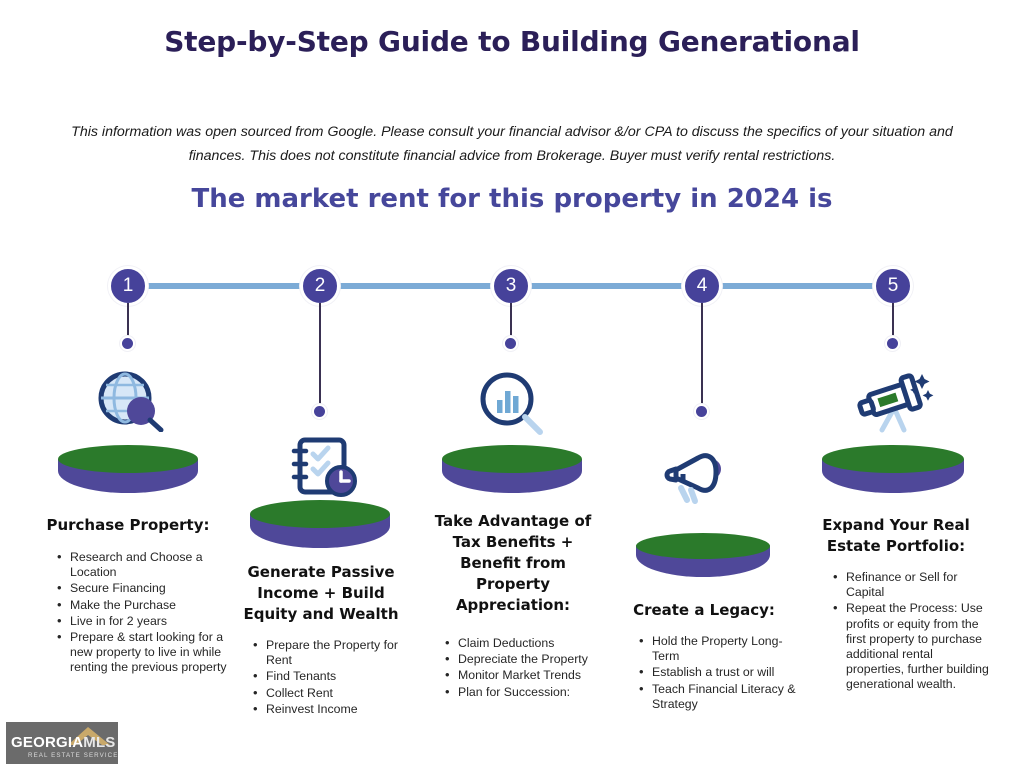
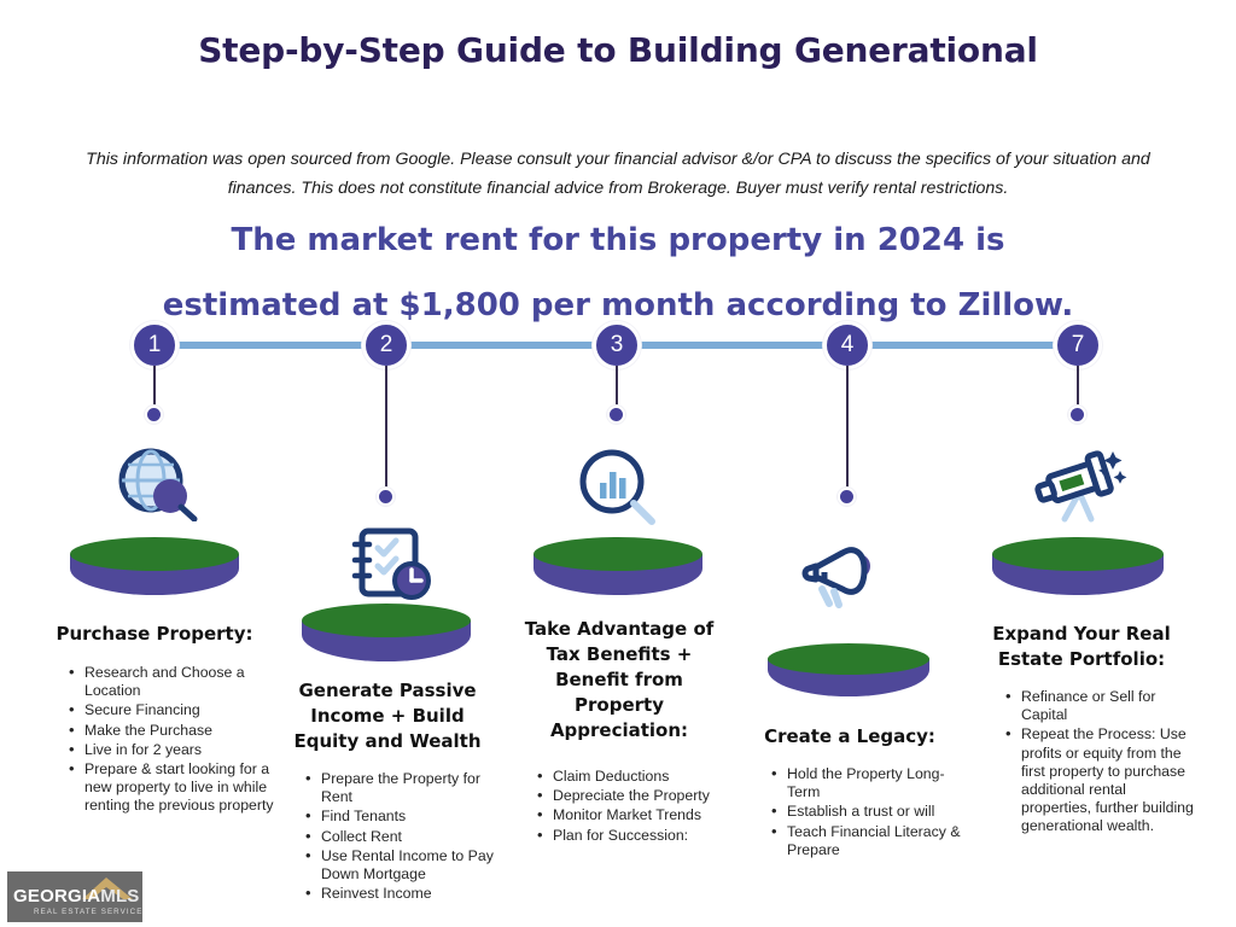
  Step-by-Step Guide to Building Generational
  This information was open sourced from Google. Please consult your financial advisor &/or CPA to discuss the specifics of your situation and finances. This does not constitute financial advice from Brokerage. Buyer must verify rental restrictions.
  The market rent for this property in 2024 is
+ estimated at $1,800 per month according to Zillow.
  1
  2
  3
  4
- 5
+ 7
  Purchase Property:
  Research and Choose a Location
  Secure Financing
  Make the Purchase
  Live in for 2 years
  Prepare & start looking for a new property to live in while renting the previous property
  Generate Passive Income + Build Equity and Wealth
  Prepare the Property for Rent
  Find Tenants
  Collect Rent
+ Use Rental Income to Pay Down Mortgage
  Reinvest Income
  Take Advantage of Tax Benefits + Benefit from Property Appreciation:
  Claim Deductions
  Depreciate the Property
  Monitor Market Trends
  Plan for Succession:
  Create a Legacy:
  Hold the Property Long-Term
  Establish a trust or will
- Teach Financial Literacy & Strategy
+ Teach Financial Literacy & Prepare
  Expand Your Real Estate Portfolio:
  Refinance or Sell for Capital
  Repeat the Process: Use profits or equity from the first property to purchase additional rental properties, further building generational wealth.
  GEORGIAMLS
